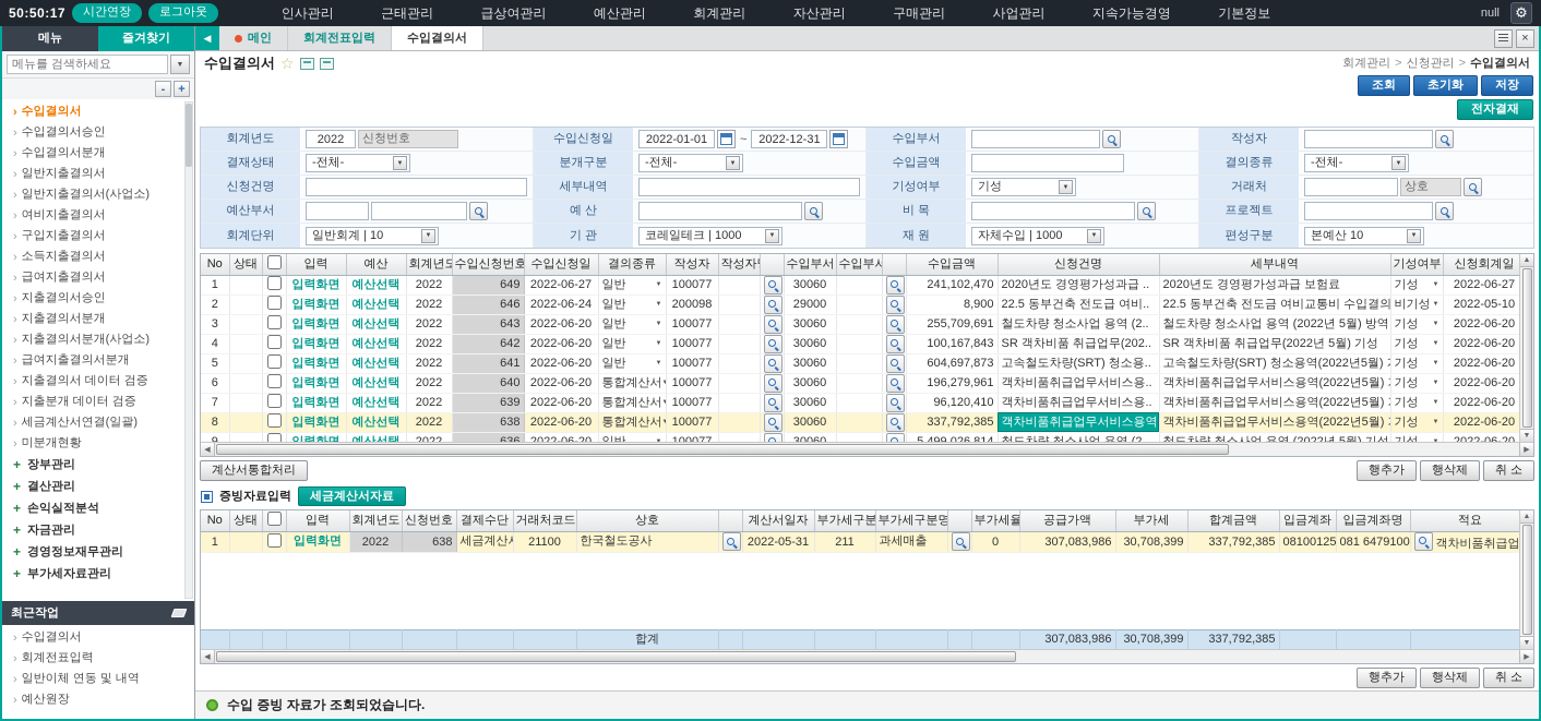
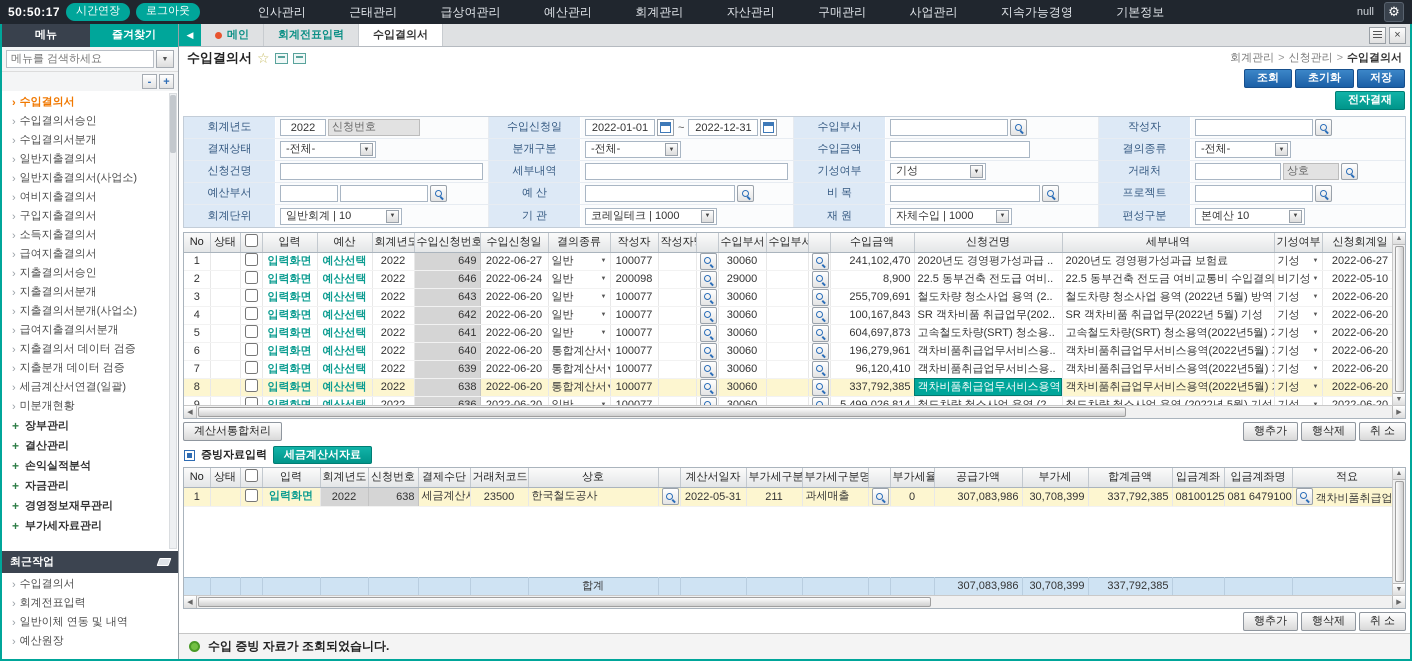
  50:50:17
  시간연장
  로그아웃
  인사관리
  근태관리
  급상여관리
  예산관리
  회계관리
  자산관리
  구매관리
  사업관리
  지속가능경영
  기본정보
  null
  ⚙
  메뉴
  즐겨찾기
  메뉴를 검색하세요
  -
  +
  ›
  수입결의서
  ›
  수입결의서승인
  ›
  수입결의서분개
  ›
  일반지출결의서
  ›
  일반지출결의서(사업소)
  ›
  여비지출결의서
  ›
  구입지출결의서
  ›
  소득지출결의서
  ›
  급여지출결의서
  ›
  지출결의서승인
  ›
  지출결의서분개
  ›
  지출결의서분개(사업소)
  ›
  급여지출결의서분개
  ›
  지출결의서 데이터 검증
  ›
  지출분개 데이터 검증
  ›
  세금계산서연결(일괄)
  ›
  미분개현황
  +
  장부관리
  +
  결산관리
  +
  손익실적분석
  +
  자금관리
  +
  경영정보재무관리
  +
  부가세자료관리
  최근작업
  ›
  수입결의서
  ›
  회계전표입력
  ›
  일반이체 연동 및 내역
  ›
  예산원장
  ◀
  메인
  회계전표입력
  수입결의서
  ×
  수입결의서
  ☆
  회계관리 > 신청관리 > 수입결의서
  조회
  초기화
  저장
  전자결재
  회계년도
  2022
  신청번호
  수입신청일
  2022-01-01
  ~
  2022-12-31
  수입부서
  작성자
  결재상태
  -전체-
  분개구분
  -전체-
  수입금액
  결의종류
  -전체-
  신청건명
  세부내역
  기성여부
  기성
  거래처
  상호
  예산부서
  예 산
  비 목
  프로젝트
  회계단위
  일반회계 | 10
  기 관
  코레일테크 | 1000
  재 원
  자체수입 | 1000
  편성구분
  본예산 10
  No	상태		입력	예산	회계년도	수입신청번호	수입신청일	결의종류	작성자	작성자		수입부서	수입부서		수입금액	신청건명	세부내역	기성여부	신청회계일
  1			입력화면	예산선택	2022	649	2022-06-27	일반	100077			30060			241,102,470	2020년도 경영평가성과급 ..	2020년도 경영평가성과급 보험료	기성	2022-06-27
  2			입력화면	예산선택	2022	646	2022-06-24	일반	200098			29000			8,900	22.5 동부건축 전도급 여비..	22.5 동부건축 전도금 여비교통비 수입결의	비기성	2022-05-10
  3			입력화면	예산선택	2022	643	2022-06-20	일반	100077			30060			255,709,691	철도차량 청소사업 용역 (2..	철도차량 청소사업 용역 (2022년 5월) 방역	기성	2022-06-20
  4			입력화면	예산선택	2022	642	2022-06-20	일반	100077			30060			100,167,843	SR 객차비품 취급업무(202..	SR 객차비품 취급업무(2022년 5월) 기성	기성	2022-06-20
  5			입력화면	예산선택	2022	641	2022-06-20	일반	100077			30060			604,697,873	고속철도차량(SRT) 청소용..	고속철도차량(SRT) 청소용역(2022년5월)	기성	2022-06-20
  6			입력화면	예산선택	2022	640	2022-06-20	통합계산서	100077			30060			196,279,961	객차비품취급업무서비스용..	객차비품취급업무서비스용역(2022년5월)	기성	2022-06-20
  7			입력화면	예산선택	2022	639	2022-06-20	통합계산서	100077			30060			96,120,410	객차비품취급업무서비스용..	객차비품취급업무서비스용역(2022년5월)	기성	2022-06-20
  8			입력화면	예산선택	2022	638	2022-06-20	통합계산서	100077			30060			337,792,385	객차비품취급업무서비스용역	객차비품취급업무서비스용역(2022년5월)	기성	2022-06-20
  계산서통합처리
  행추가
  행삭제
  취 소
  증빙자료입력
  세금계산서자료
  No	상태		입력	회계년도	신청번호	결제수단	거래처코드	상호		계산서일자	부가세구분	부가세구분명		부가세율	공급가액	부가세	합계금액	입금계좌	입금계좌명	적요
- 1			입력화면	2022	638	세금계산	21100	한국철도공사		2022-05-31	211	과세매출		0	307,083,986	30,708,399	337,792,385	08100125	081 6479100	객차비품취급업
+ 1			입력화면	2022	638	세금계산	23500	한국철도공사		2022-05-31	211	과세매출		0	307,083,986	30,708,399	337,792,385	08100125	081 6479100	객차비품취급업
  								합계							307,083,986	30,708,399	337,792,385
  행추가
  행삭제
  취 소
  수입 증빙 자료가 조회되었습니다.
